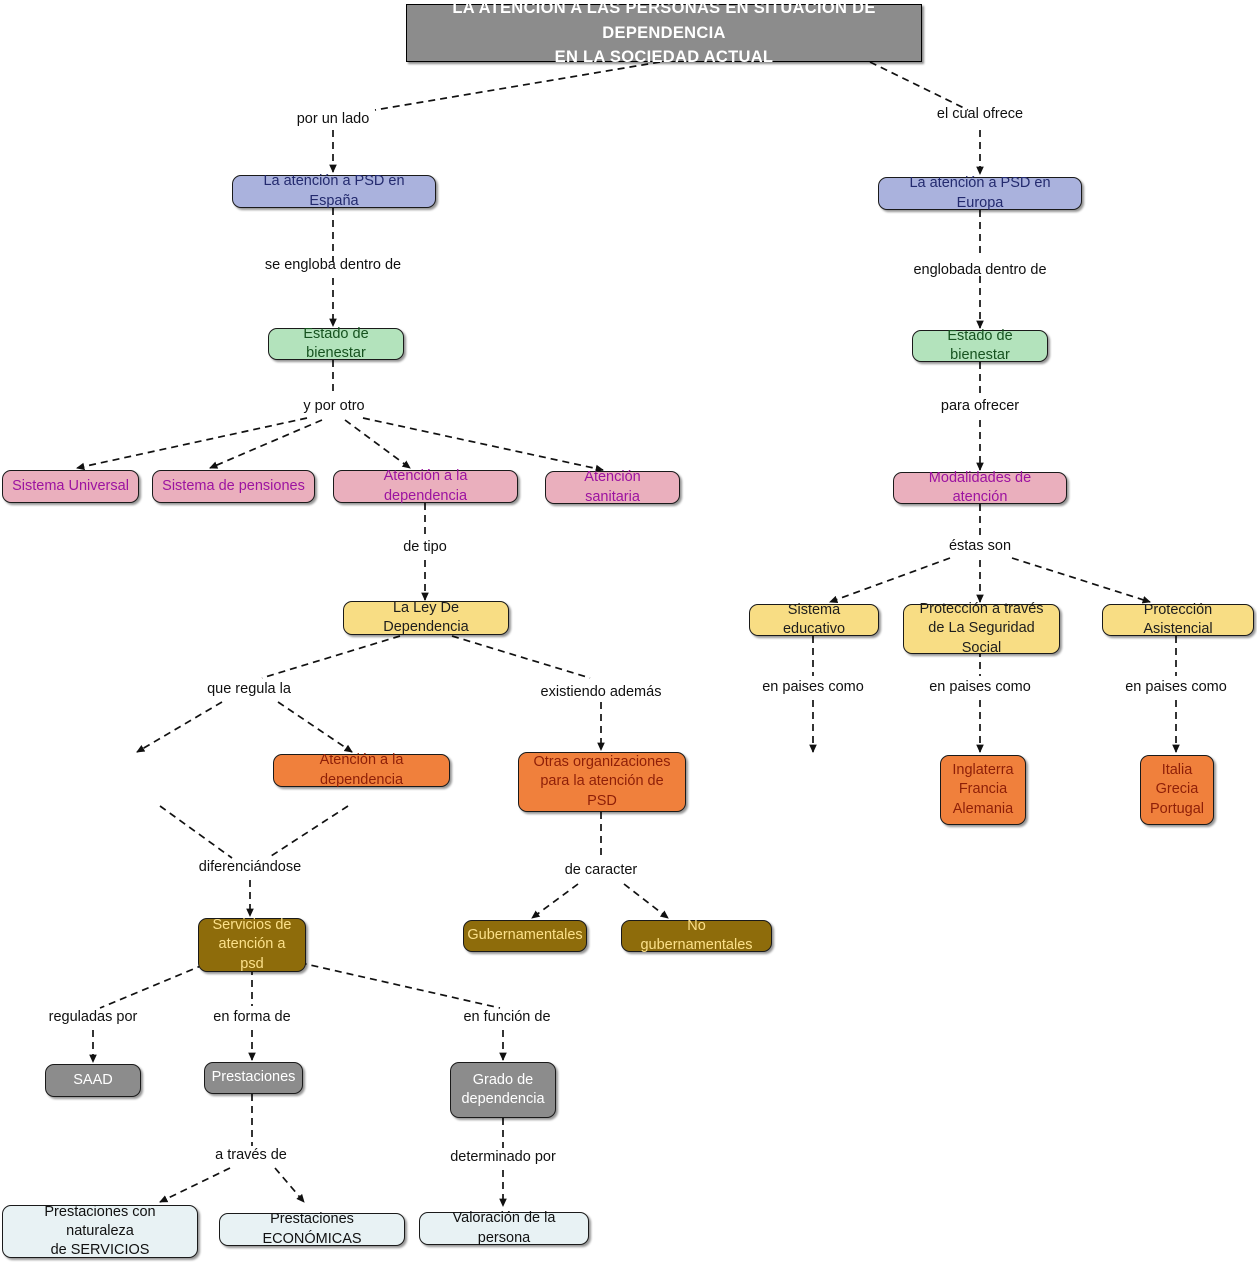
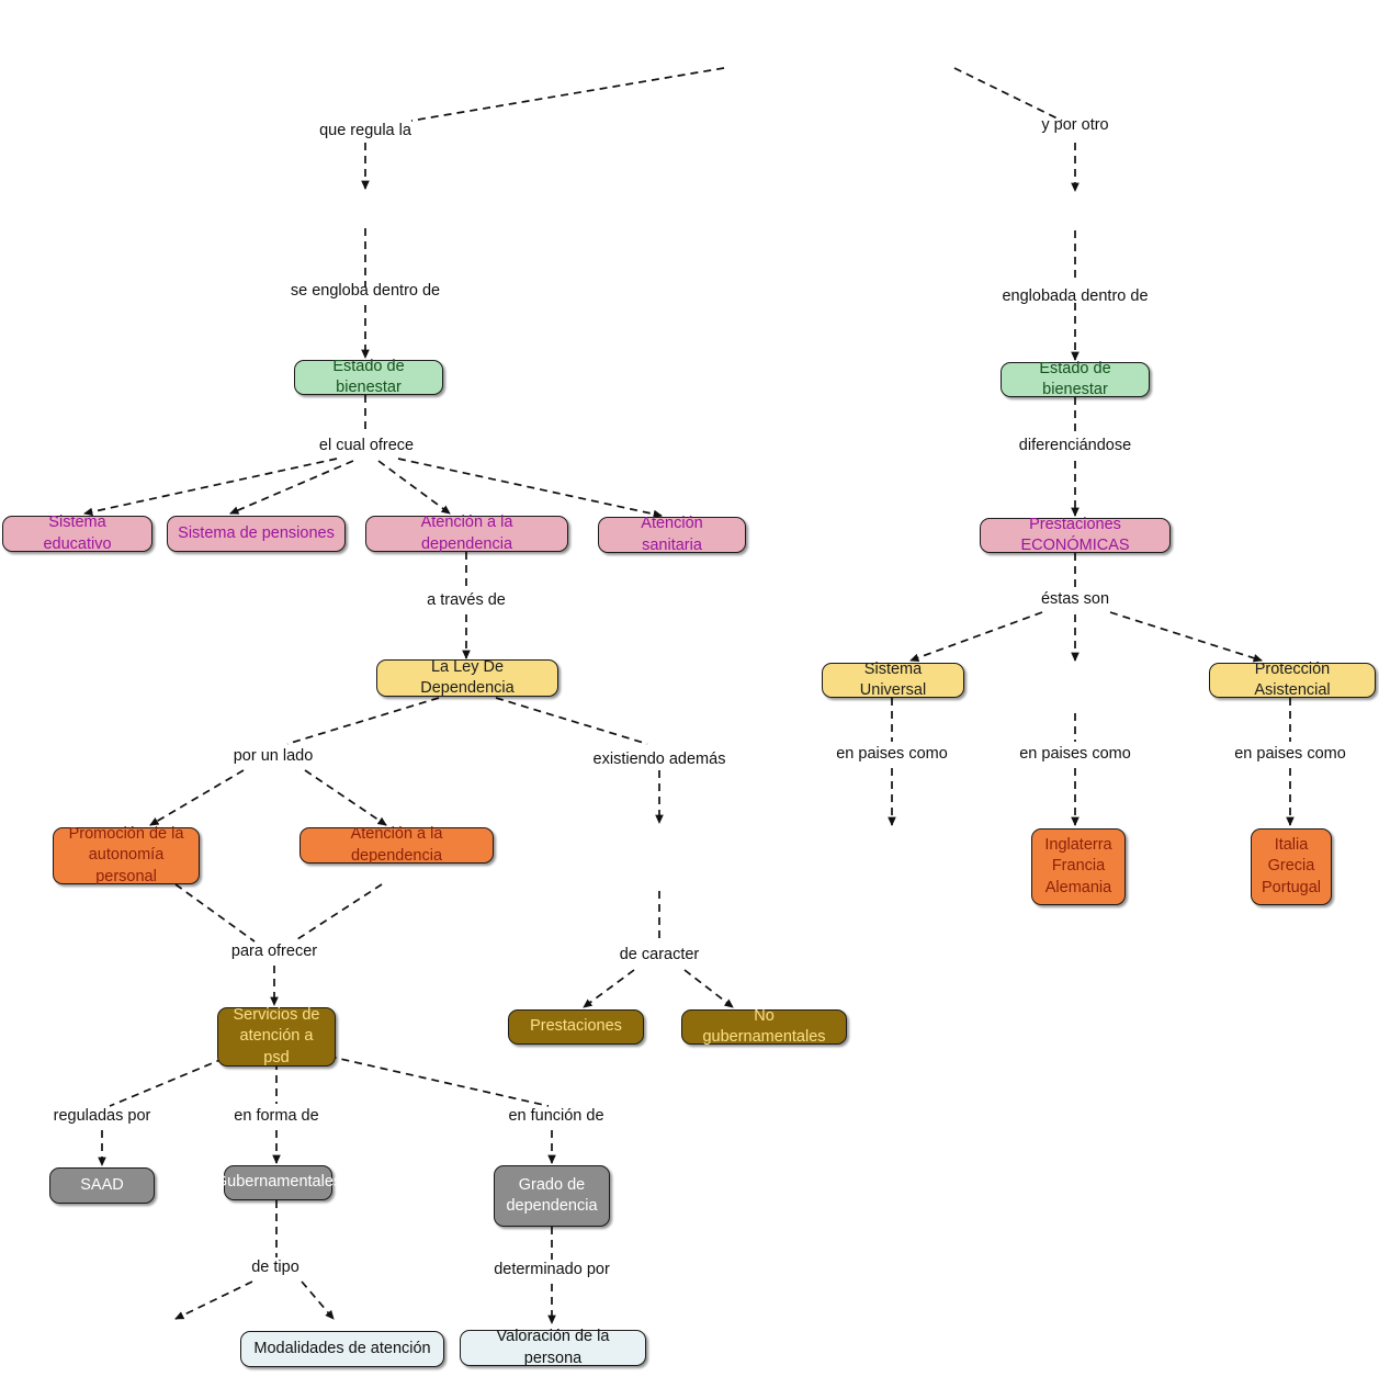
- LA ATENCIÓN A LAS PERSONAS EN SITUACIÓN DE DEPENDENCIA
- EN LA SOCIEDAD ACTUAL
- La atención a PSD en España
- La atención a PSD en Europa
  Estado de bienestar
  Estado de bienestar
- Sistema Universal
+ Sistema educativo
  Sistema de pensiones
  Atención a la dependencia
  Atención sanitaria
  La Ley De Dependencia
+ Promoción de la
+ autonomía personal
  Atención a la dependencia
- Otras organizaciones
- para la atención de PSD
- Gubernamentales
+ Prestaciones
  No gubernamentales
  Servicios de
  atención a psd
  SAAD
- Prestaciones
+ Gubernamentales
  Grado de
  dependencia
- Prestaciones con naturaleza
- de SERVICIOS
- Prestaciones ECONÓMICAS
+ Modalidades de atención
  Valoración de la persona
- Modalidades de atención
+ Prestaciones ECONÓMICAS
- Sistema educativo
+ Sistema Universal
- Protección a través
- de La Seguridad Social
  Protección Asistencial
  Inglaterra
  Francia
  Alemania
  Italia
  Grecia
  Portugal
- por un lado
+ que regula la
- el cual ofrece
+ y por otro
  se engloba dentro de
  englobada dentro de
- y por otro
+ el cual ofrece
- para ofrecer
+ diferenciándose
- de tipo
+ a través de
  éstas son
- que regula la
+ por un lado
  existiendo además
  en paises como
  en paises como
  en paises como
- diferenciándose
+ para ofrecer
  de caracter
  reguladas por
  en forma de
  en función de
- a través de
+ de tipo
  determinado por
